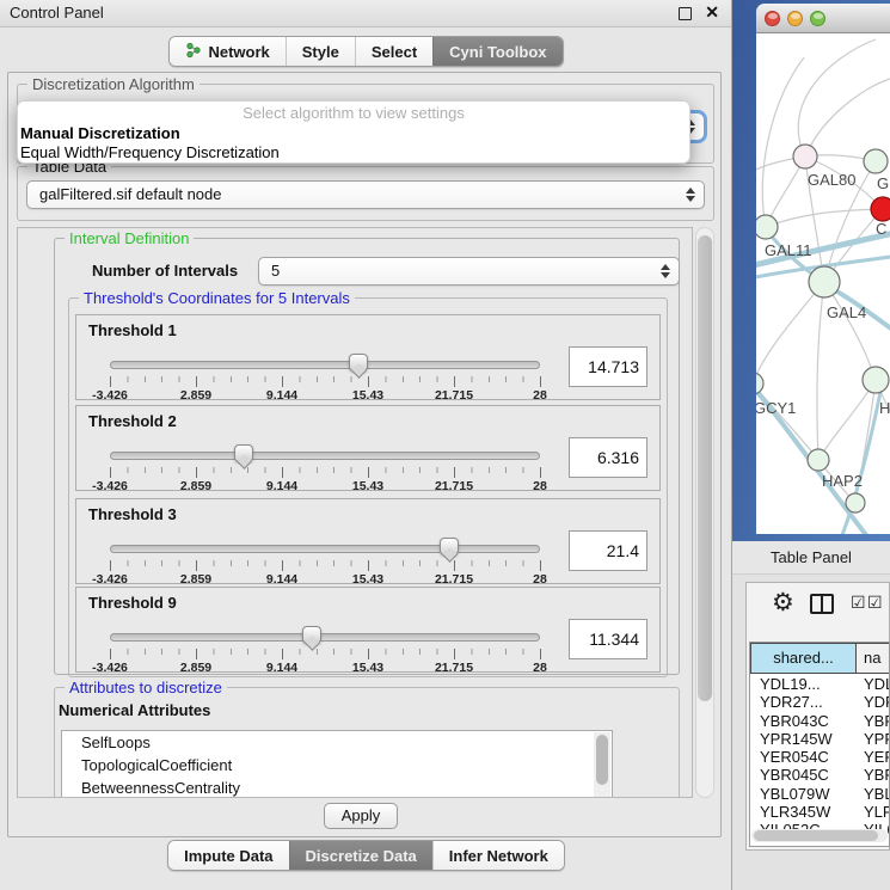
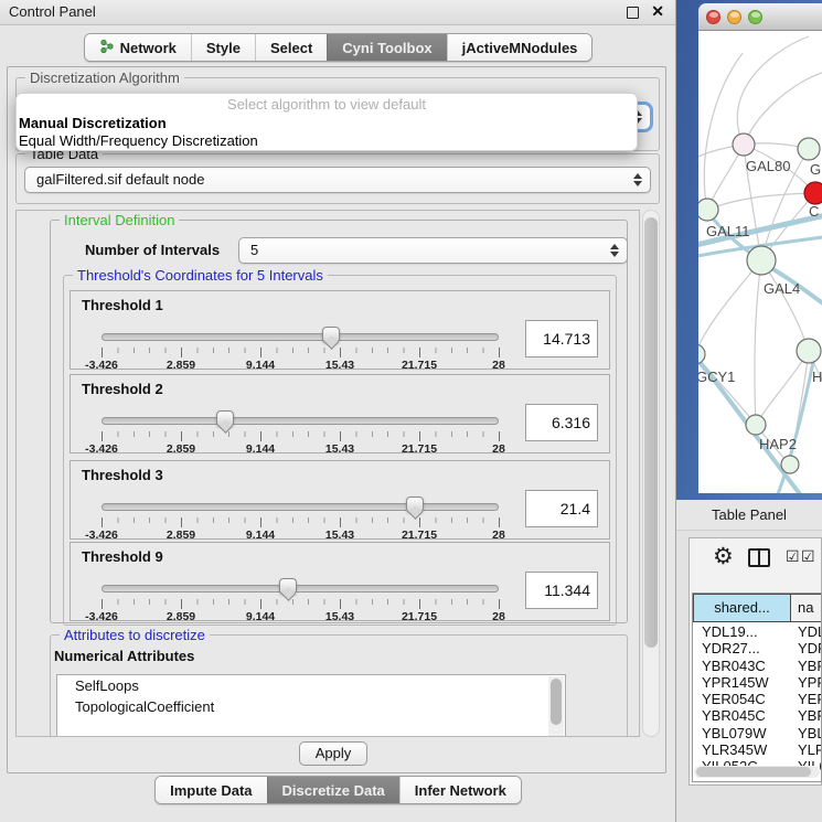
  Control Panel
  ✕
  Network
  Style
  Select
  Cyni Toolbox
+ jActiveMNodules
  Discretization Algorithm
  Table Data
  galFiltered.sif default node
  Interval Definition
  Number of Intervals
  5
  Threshold's Coordinates for 5 Intervals
  Threshold 1
  -3.426
  2.859
  9.144
  15.43
  21.715
  28
  14.713
  Threshold 2
  -3.426
  2.859
  9.144
  15.43
  21.715
  28
  6.316
  Threshold 3
  -3.426
  2.859
  9.144
  15.43
  21.715
  28
  21.4
  Threshold 9
  -3.426
  2.859
  9.144
  15.43
  21.715
  28
  11.344
  Attributes to discretize
  Numerical Attributes
  SelfLoops
  TopologicalCoefficient
- BetweennessCentrality
  Apply
  Impute Data
  Discretize Data
  Infer Network
- Select algorithm to view settings
+ Select algorithm to view default
  Manual Discretization
  Equal Width/Frequency Discretization
  GAL80
  G
  GAL11
  C
  GAL4
  GCY1
  H
  HAP2
  Table Panel
  ⚙
  ☑
  ☑
  shared...
  na
  YDL19...
  YDR27...
  YBR043C
  YPR145W
  YER054C
  YBR045C
  YBL079W
  YBL
  YLR345W
  YLR
